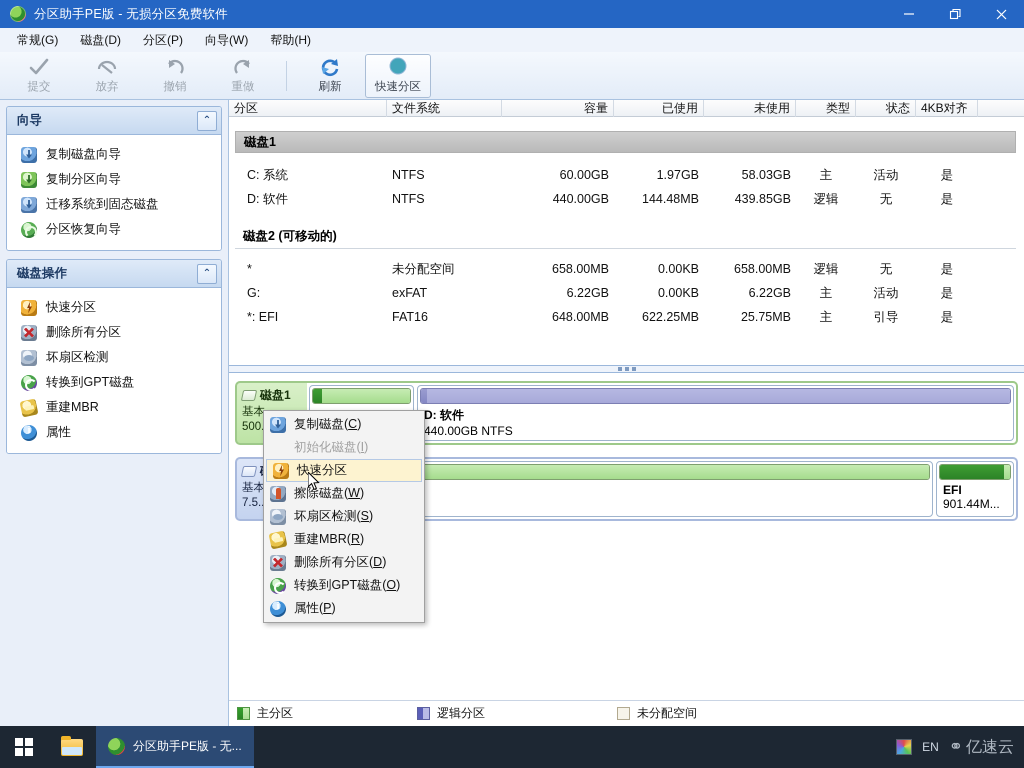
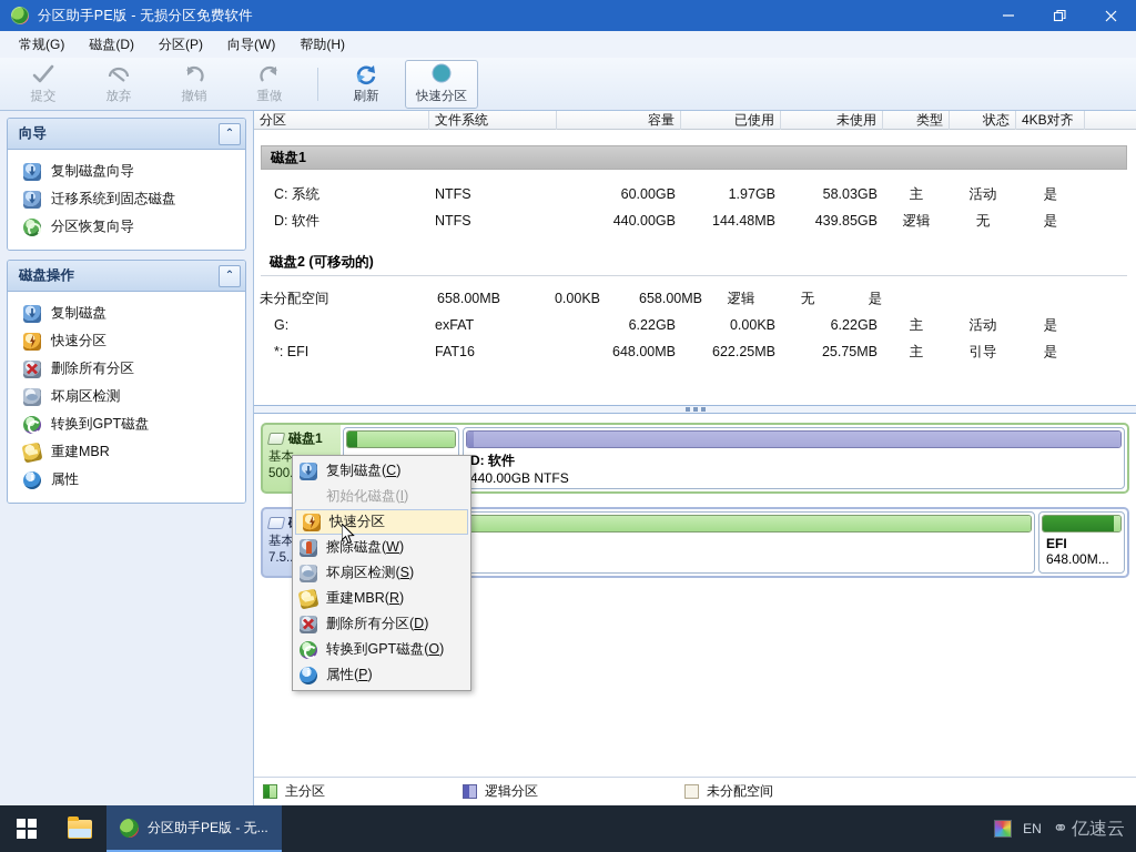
  分区助手PE版 - 无损分区免费软件
  常规(G)
  磁盘(D)
  分区(P)
  向导(W)
  帮助(H)
  提交
  放弃
  撤销
  重做
  刷新
  快速分区
  向导
  ⌃
  复制磁盘向导
- 复制分区向导
  迁移系统到固态磁盘
  分区恢复向导
  磁盘操作
  ⌃
+ 复制磁盘
  快速分区
  删除所有分区
  坏扇区检测
  转换到GPT磁盘
  重建MBR
  属性
  分区
  文件系统
  容量
  已使用
  未使用
  类型
  状态
  4KB对齐
  磁盘1
  C: 系统
  NTFS
  60.00GB
  1.97GB
  58.03GB
  主
  活动
  是
  D: 软件
  NTFS
  440.00GB
  144.48MB
  439.85GB
  逻辑
  无
  是
  磁盘2 (可移动的)
- *
  未分配空间
  658.00MB
  0.00KB
  658.00MB
  逻辑
  无
  是
  G:
  exFAT
  6.22GB
  0.00KB
  6.22GB
  主
  活动
  是
  *: EFI
  FAT16
  648.00MB
  622.25MB
  25.75MB
  主
  引导
  是
  磁盘1
  基本
  D: 软件
  440.00GB NTFS
  基本
  EFI
- 901.44M...
+ 648.00M...
  主分区
  逻辑分区
  未分配空间
  复制磁盘(C)
  初始化磁盘(I)
  快速分区
  擦除磁盘(W)
  坏扇区检测(S)
  重建MBR(R)
  删除所有分区(D)
  转换到GPT磁盘(O)
  属性(P)
  分区助手PE版 - 无...
  EN
  ⚭
  亿速云
